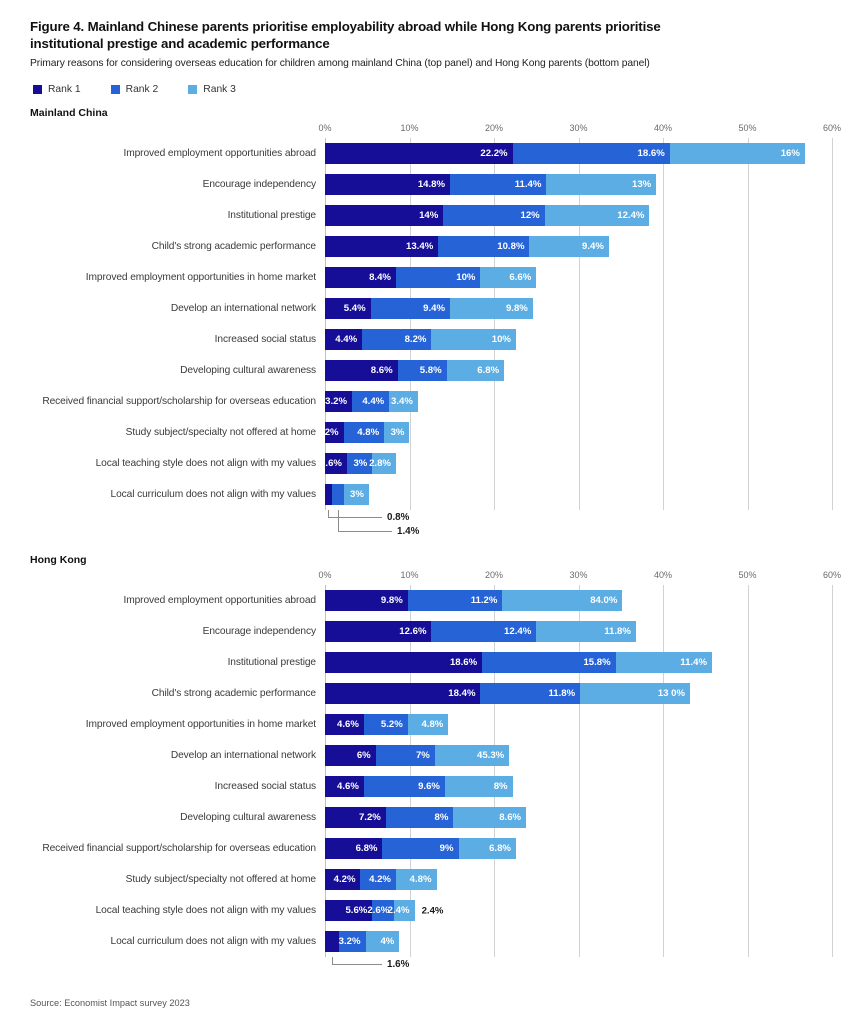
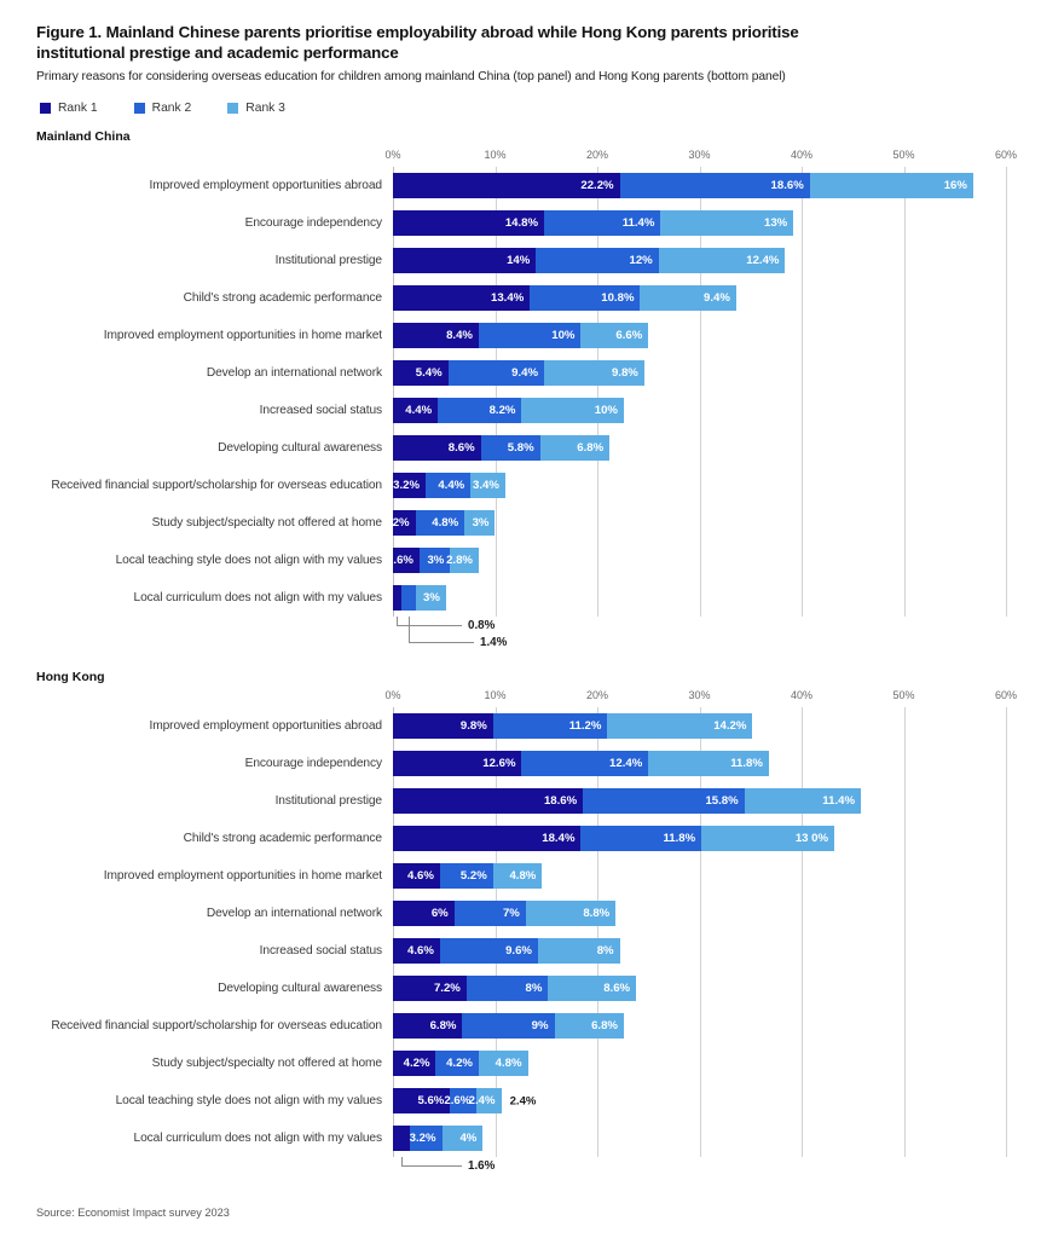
- Figure 4. Mainland Chinese parents prioritise employability abroad while Hong Kong parents prioritise institutional prestige and academic performance
+ Figure 1. Mainland Chinese parents prioritise employability abroad while Hong Kong parents prioritise institutional prestige and academic performance
  Primary reasons for considering overseas education for children among mainland China (top panel) and Hong Kong parents (bottom panel)
  Rank 1
  Rank 2
  Rank 3
  Mainland China
  0%
  10%
  20%
  30%
  40%
  50%
  60%
  Improved employment opportunities abroad
  22.2%
  18.6%
  16%
  Encourage independency
  14.8%
  11.4%
  13%
  Institutional prestige
  14%
  12%
  12.4%
  Child's strong academic performance
  13.4%
  10.8%
  9.4%
  Improved employment opportunities in home market
  8.4%
  10%
  6.6%
  Develop an international network
  5.4%
  9.4%
  9.8%
  Increased social status
  4.4%
  8.2%
  10%
  Developing cultural awareness
  8.6%
  5.8%
  6.8%
  Received financial support/scholarship for overseas education
  3.2%
  4.4%
  3.4%
  Study subject/specialty not offered at home
  2.2%
  4.8%
  3%
  Local teaching style does not align with my values
  2.6%
  3%
  2.8%
  Local curriculum does not align with my values
  3%
  0.8%
  1.4%
  Hong Kong
  0%
  10%
  20%
  30%
  40%
  50%
  60%
  Improved employment opportunities abroad
  9.8%
  11.2%
- 84.0%
+ 14.2%
  Encourage independency
  12.6%
  12.4%
  11.8%
  Institutional prestige
  18.6%
  15.8%
  11.4%
  Child's strong academic performance
  18.4%
  11.8%
  13 0%
  Improved employment opportunities in home market
  4.6%
  5.2%
  4.8%
  Develop an international network
  6%
  7%
- 45.3%
+ 8.8%
  Increased social status
  4.6%
  9.6%
  8%
  Developing cultural awareness
  7.2%
  8%
  8.6%
  Received financial support/scholarship for overseas education
  6.8%
  9%
  6.8%
  Study subject/specialty not offered at home
  4.2%
  4.2%
  4.8%
  Local teaching style does not align with my values
  5.6%
  2.6%
  2.4%
  2.4%
  Local curriculum does not align with my values
  3.2%
  4%
  1.6%
  Source: Economist Impact survey 2023
